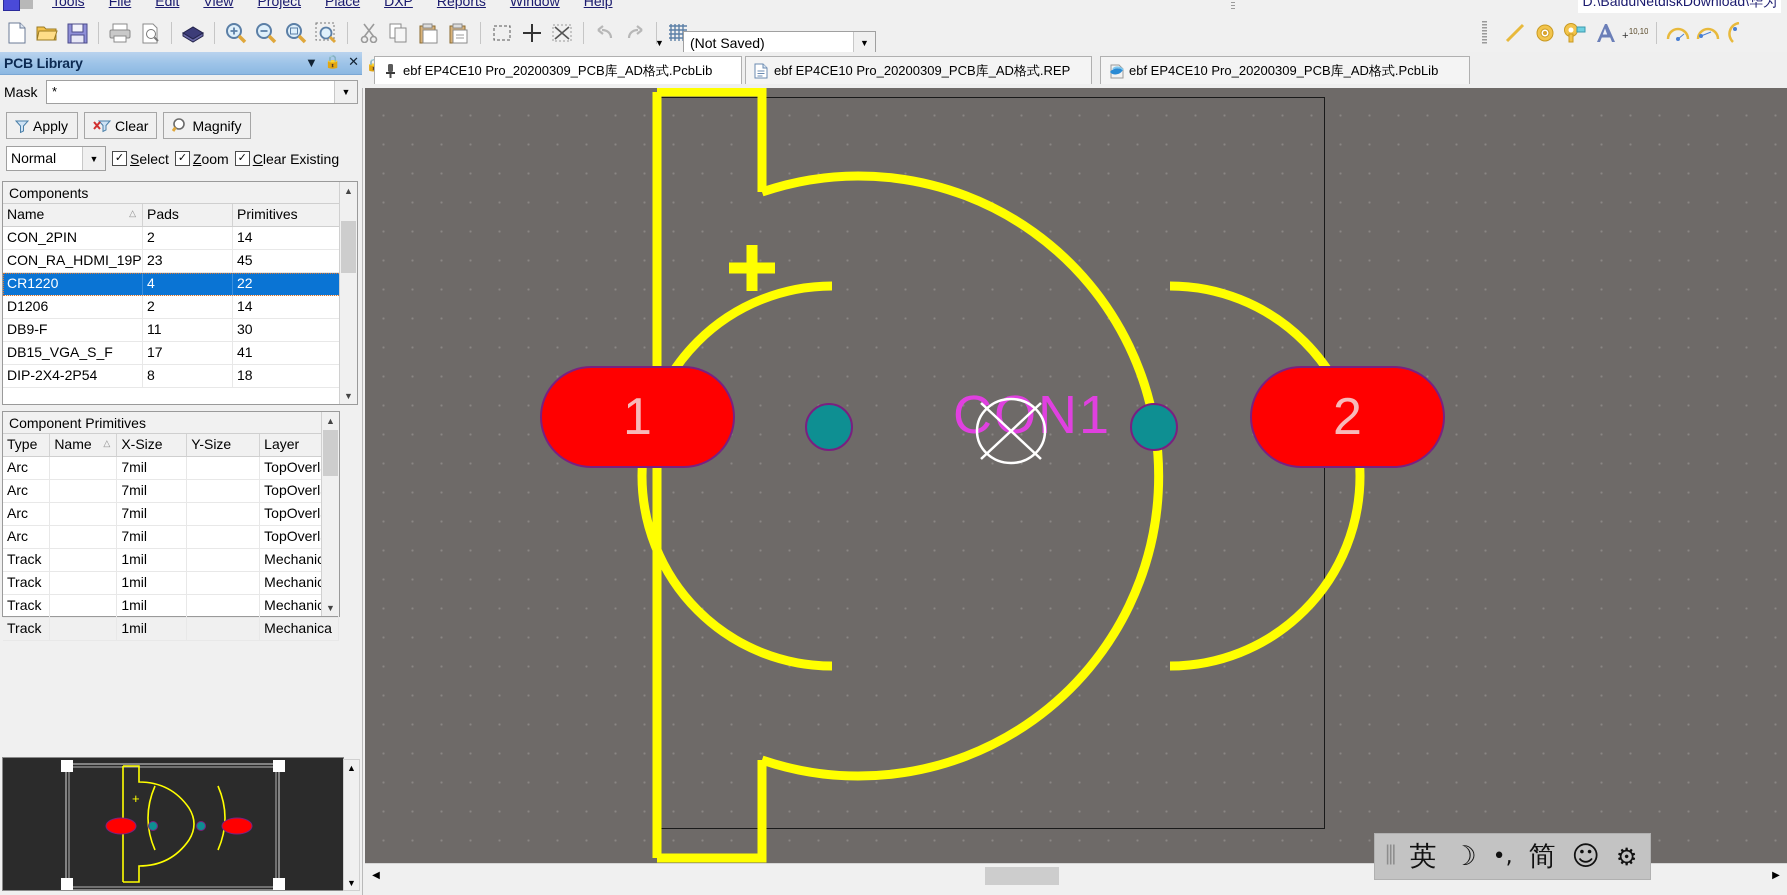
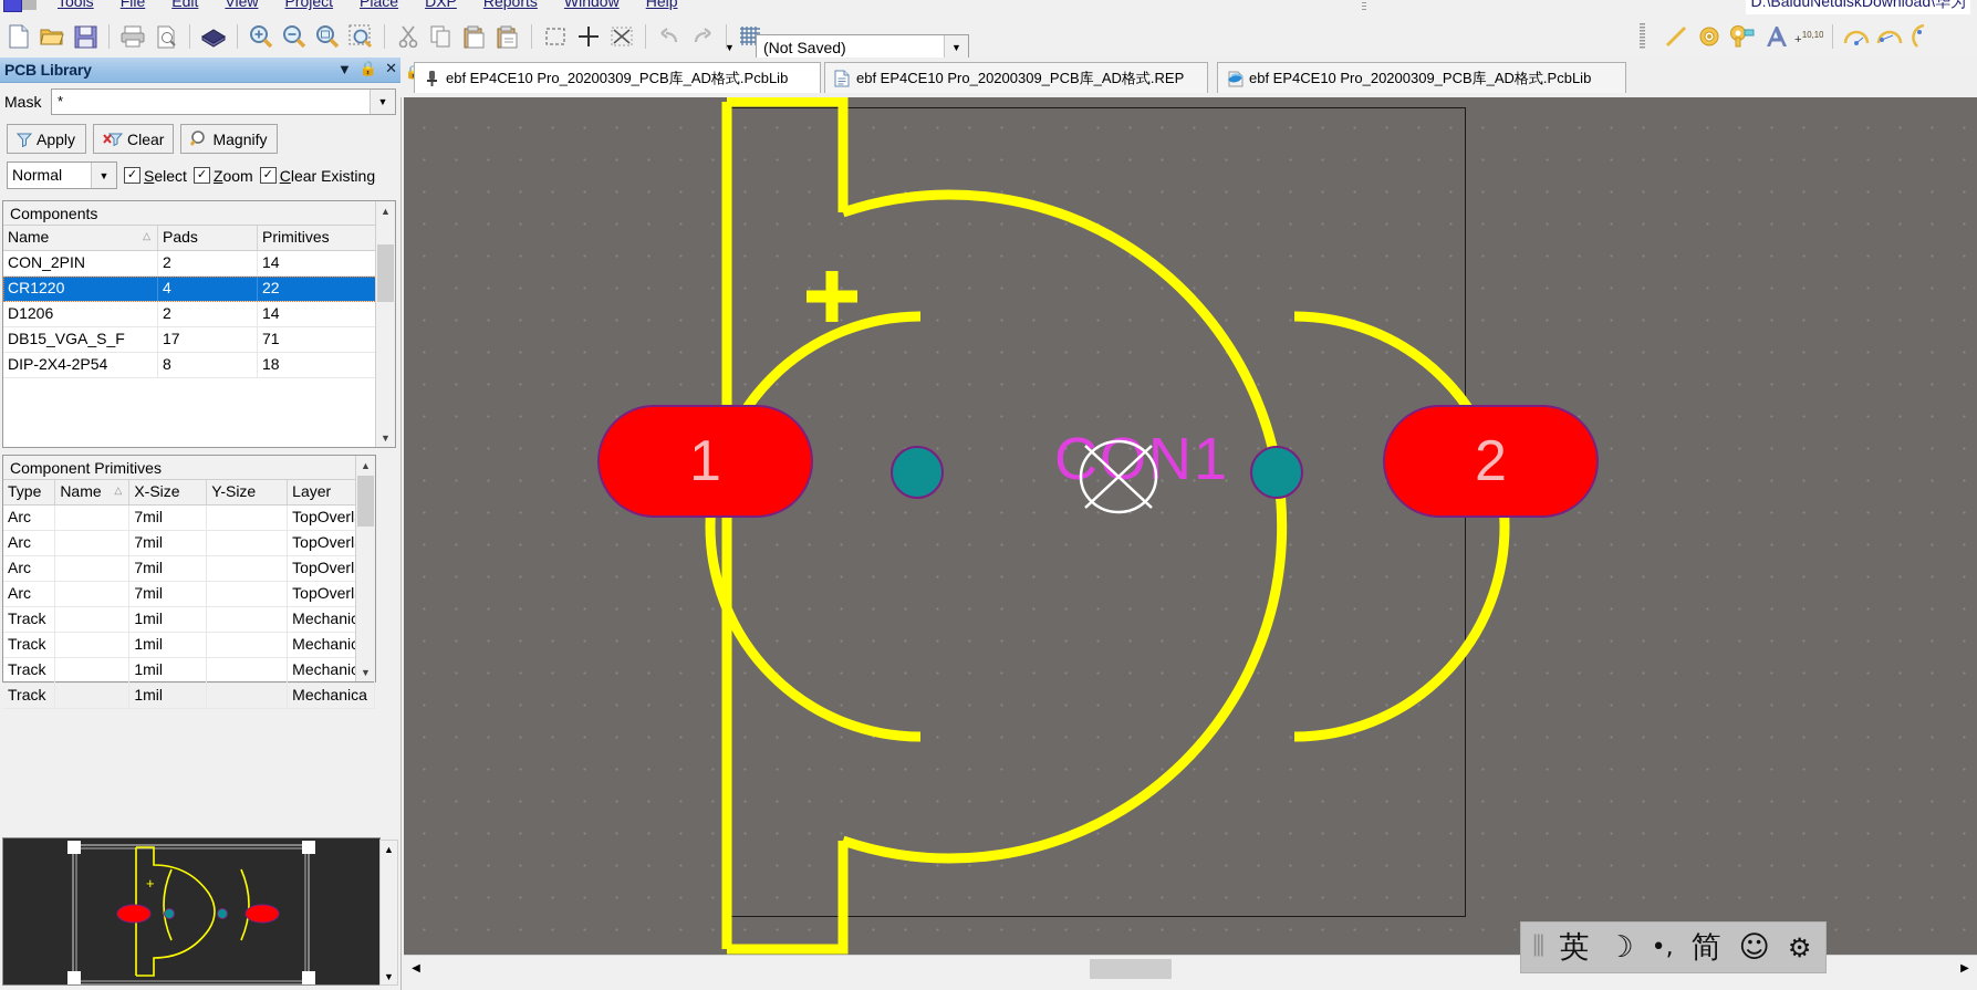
  Tools
  File
  Edit
  View
  Project
  Place
  DXP
  Reports
  Window
  Help
  D:\BaiduNetdiskDownload\华为
  ▼
  (Not Saved)
  ▼
  +
  10,10
  PCB Library
  ▼
  🔒
  ✕
  Mask
  *
  ▼
  Apply
  Clear
  Magnify
  Normal
  ▼
  ✓
  Select
  ✓
  Zoom
  ✓
  Clear Existing
  Components
  Name
  △
  Pads
  Primitives
  CON_2PIN
  2
  14
- CON_RA_HDMI_19P
- 23
- 45
  CR1220
  4
  22
  D1206
  2
  14
- DB9-F
- 11
- 30
  DB15_VGA_S_F
  17
- 41
+ 71
  DIP-2X4-2P54
  8
  18
  ▲
  ▼
  Component Primitives
  Type
  Name
  △
  X-Size
  Y-Size
  Layer
  Arc
  7mil
  TopOverl
  Arc
  7mil
  TopOverl
  Arc
  7mil
  TopOverl
  Arc
  7mil
  TopOverl
  Track
  1mil
  Mechani
  Track
  1mil
  Mechani
  Track
  1mil
  Mechani
  Track
  1mil
  Mechanica
  ▲
  ▼
  +
  ▲
  ▼
  ebf EP4CE10 Pro_20200309_PCB库_AD格式.PcbLib
  ebf EP4CE10 Pro_20200309_PCB库_AD格式.REP
  ebf EP4CE10 Pro_20200309_PCB库_AD格式.PcbLib
  1
  2
  CON1
  ◀
  ▶
  ⦀
  英
  ☽
  •,
  简
  ☺
  ⚙
